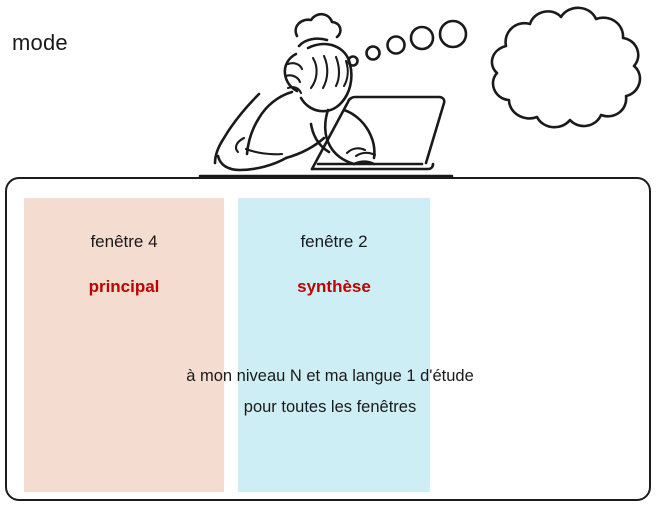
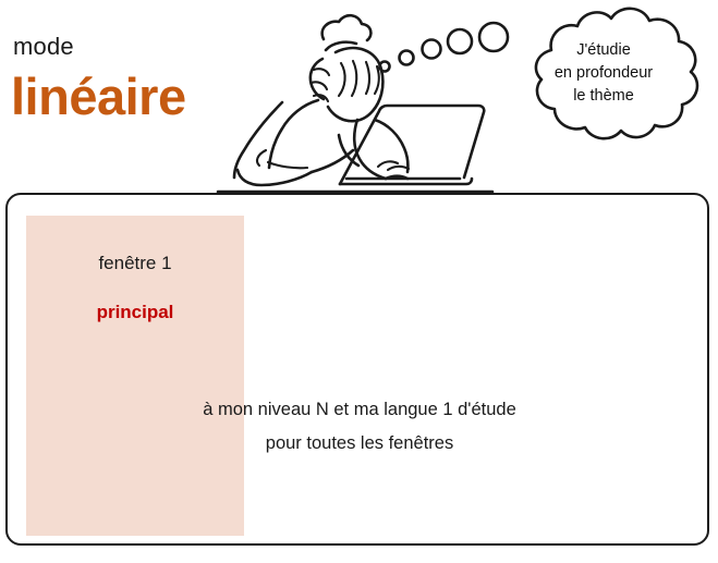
  mode
+ linéaire
+ J'étudie
+ en profondeur
+ le thème
- fenêtre 4
+ fenêtre 1
  principal
- fenêtre 2
- synthèse
  à mon niveau N et ma langue 1 d'étude
  pour toutes les fenêtres
